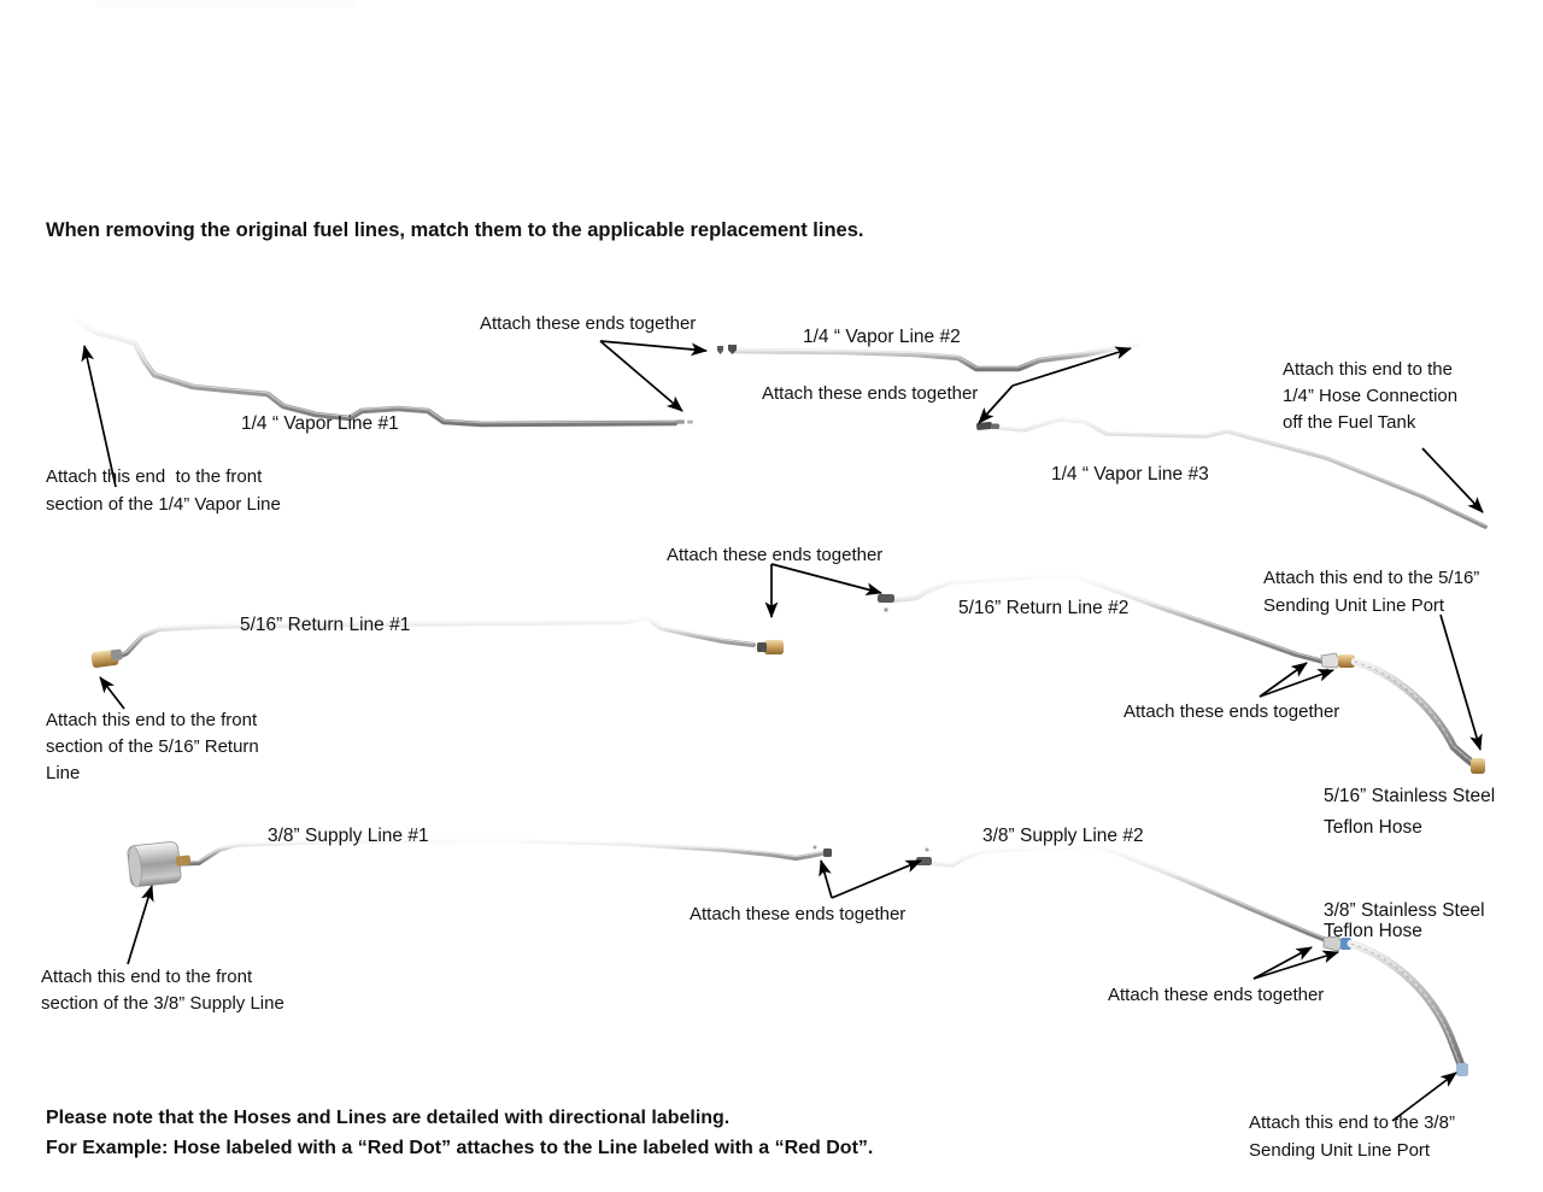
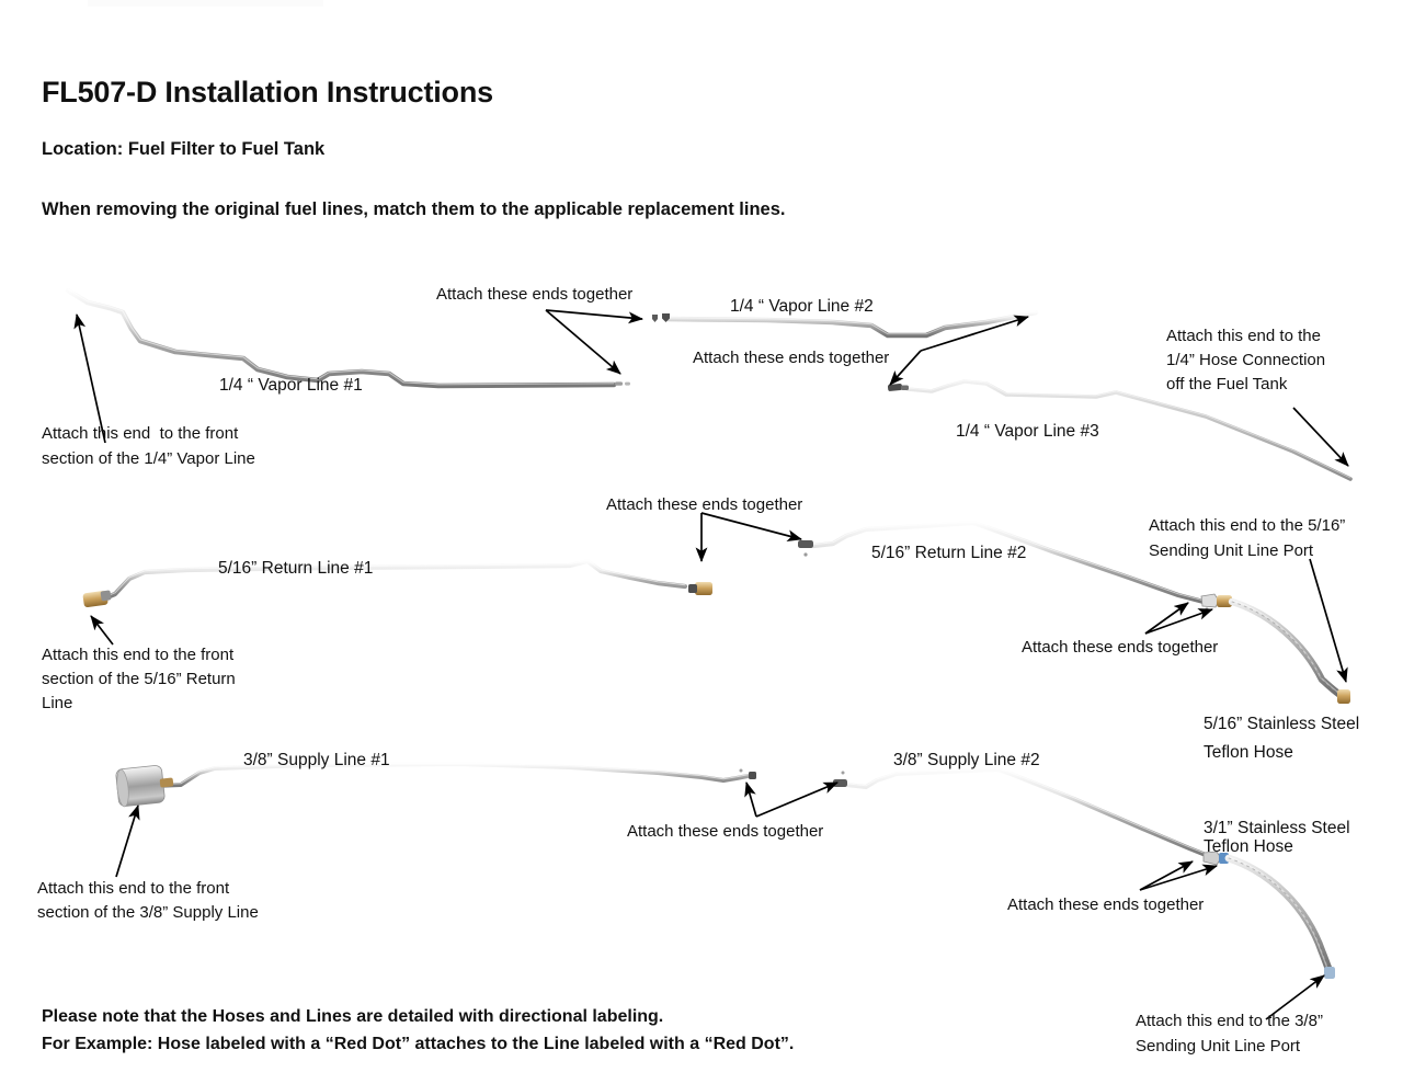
+ FL507-D Installation Instructions
+ Location: Fuel Filter to Fuel Tank
  When removing the original fuel lines, match them to the applicable replacement lines.
  1/4 “ Vapor Line #1
  1/4 “ Vapor Line #2
  1/4 “ Vapor Line #3
  5/16” Return Line #1
  5/16” Return Line #2
  3/8” Supply Line #1
  3/8” Supply Line #2
  5/16” Stainless Steel
  Teflon Hose
- 3/8” Stainless Steel
+ 3/1” Stainless Steel
  Teflon Hose
  Attach this end to the front
  section of the 1/4” Vapor Line
  Attach these ends together
  Attach these ends together
  Attach this end to the
  1/4” Hose Connection
  off the Fuel Tank
  Attach this end to the front
  section of the 5/16” Return
  Line
  Attach these ends together
  Attach this end to the 5/16”
  Sending Unit Line Port
  Attach these ends together
  Attach this end to the front
  section of the 3/8” Supply Line
  Attach these ends together
  Attach these ends together
  Attach this end to the 3/8”
  Sending Unit Line Port
  Please note that the Hoses and Lines are detailed with directional labeling.
  For Example: Hose labeled with a “Red Dot” attaches to the Line labeled with a “Red Dot”.
